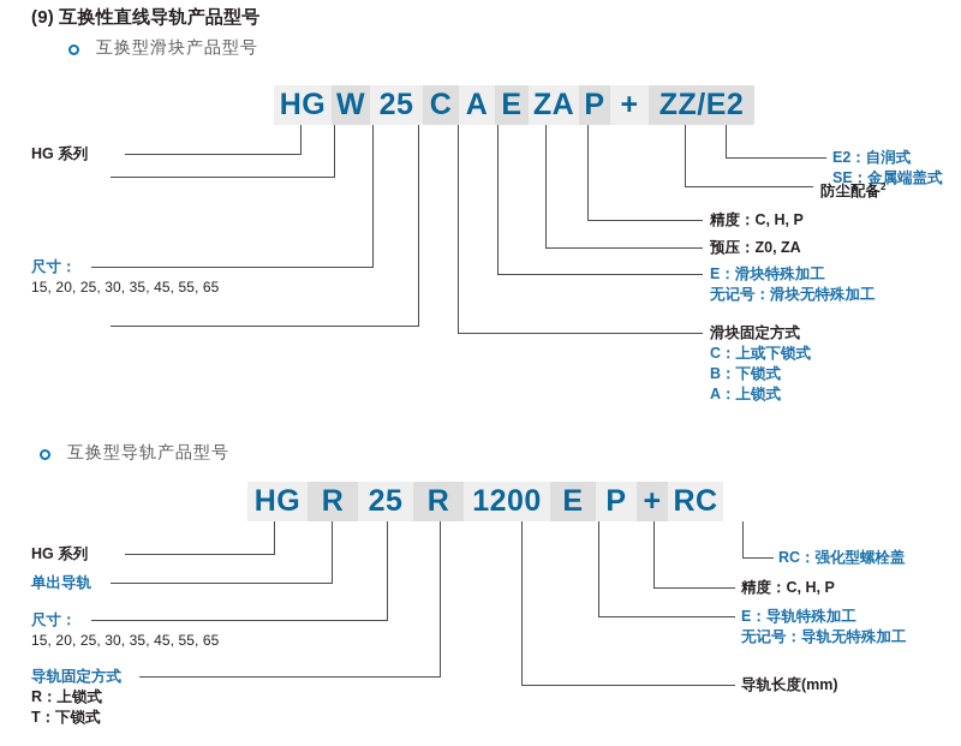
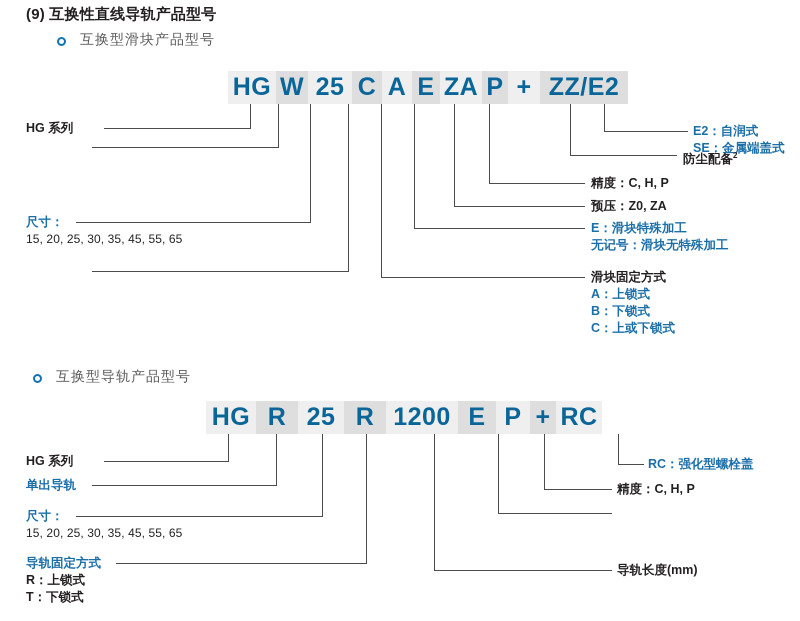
  (9) 互换性直线导轨产品型号
  互换型滑块产品型号
  HG
  W
  25
  C
  A
  E
  ZA
  P
  +
  ZZ/E2
  HG 系列
  尺寸：
  15, 20, 25, 30, 35, 45, 55, 65
  E2：自润式
  SE：金属端盖式
  防尘配备2
  精度：C, H, P
  预压：Z0, ZA
  E：滑块特殊加工
  无记号：滑块无特殊加工
  滑块固定方式
- C：上或下锁式
+ A：上锁式
  B：下锁式
- A：上锁式
+ C：上或下锁式
  互换型导轨产品型号
  HG
  R
  25
  R
  1200
  E
  P
  +
  RC
  HG 系列
  单出导轨
  尺寸：
  15, 20, 25, 30, 35, 45, 55, 65
  导轨固定方式
  R：上锁式
  T：下锁式
  RC：强化型螺栓盖
  精度：C, H, P
- E：导轨特殊加工
- 无记号：导轨无特殊加工
  导轨长度(mm)
